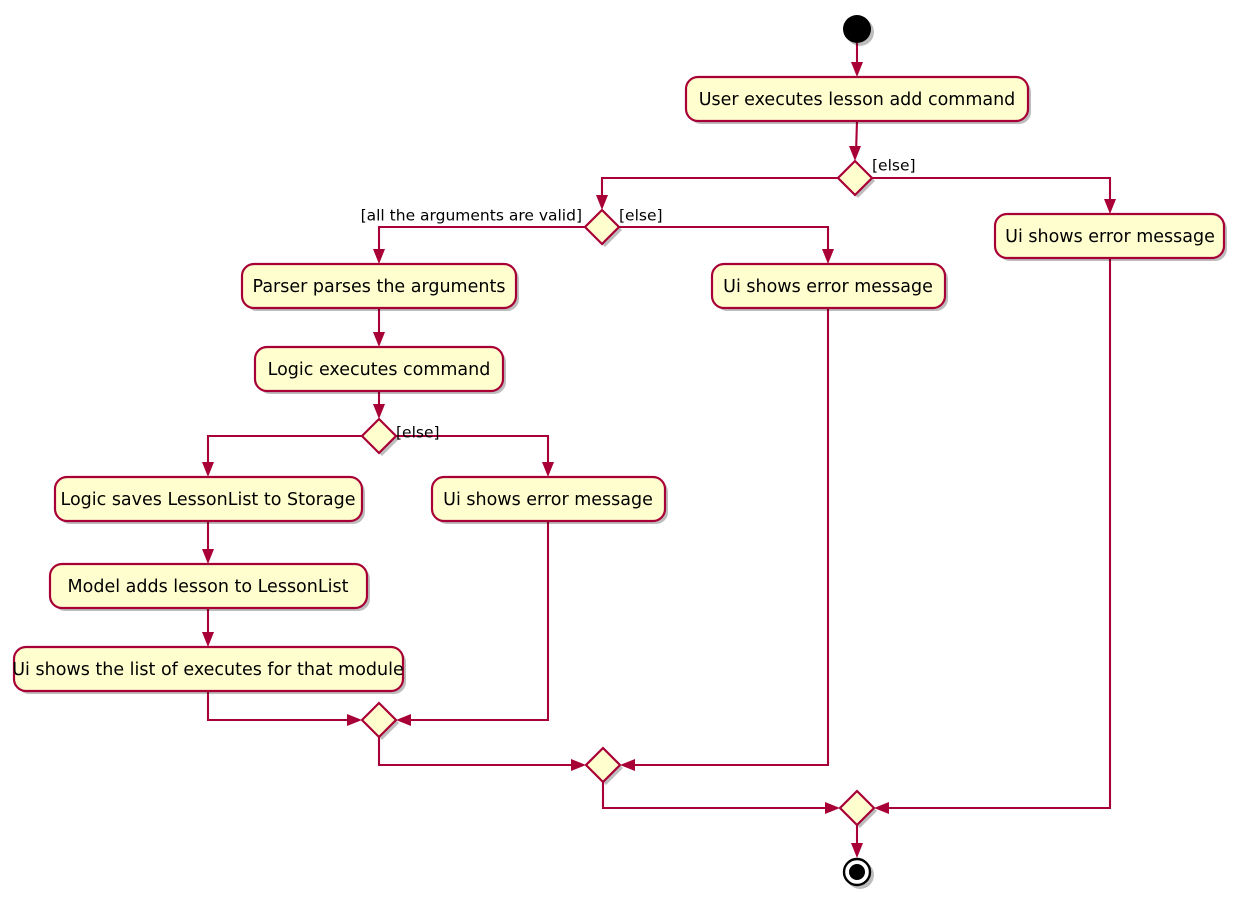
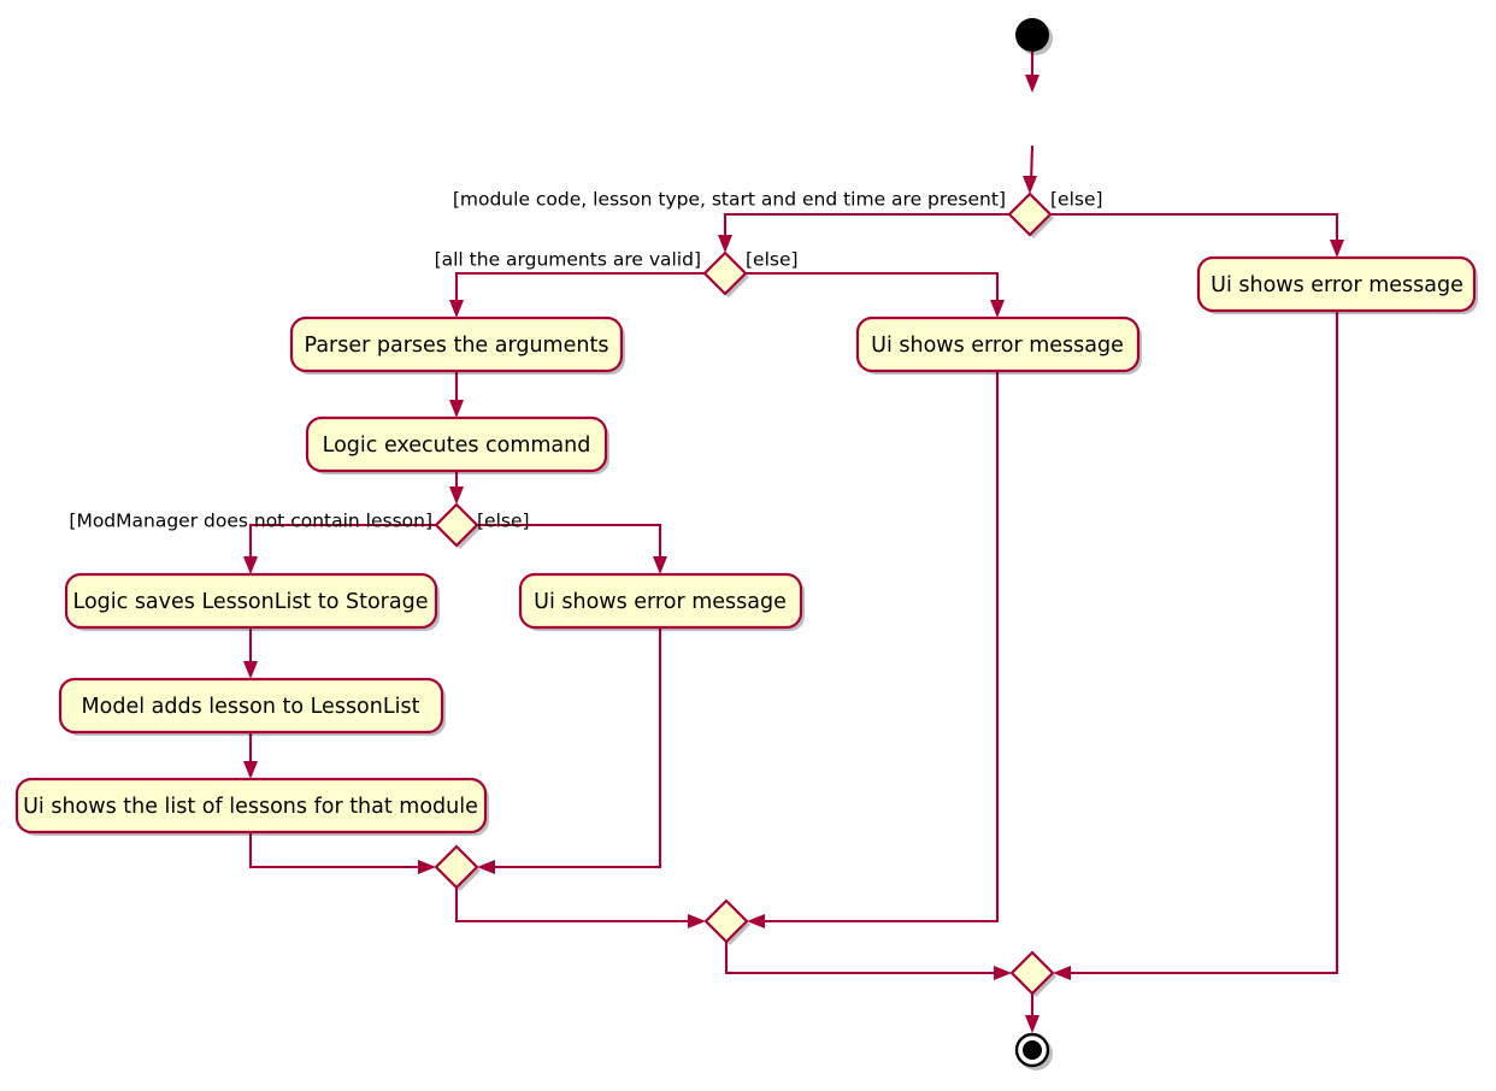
+ [module code, lesson type, start and end time are present]
  [else]
  [all the arguments are valid]
  [else]
+ [ModManager does not contain lesson]
  [else]
- User executes lesson add command
  Ui shows error message
  Parser parses the arguments
  Ui shows error message
  Logic executes command
  Logic saves LessonList to Storage
  Ui shows error message
  Model adds lesson to LessonList
- Ui shows the list of executes for that module
+ Ui shows the list of lessons for that module
